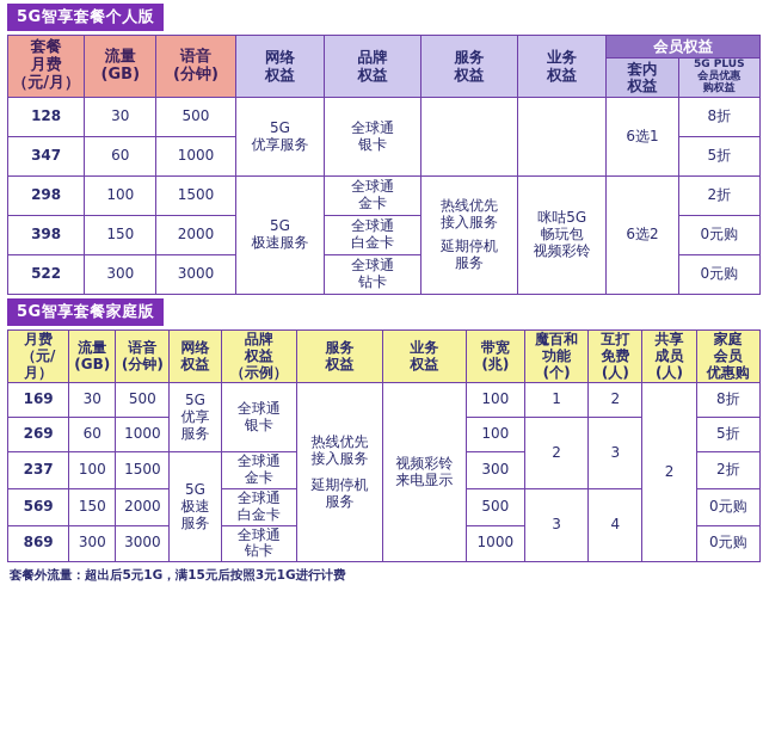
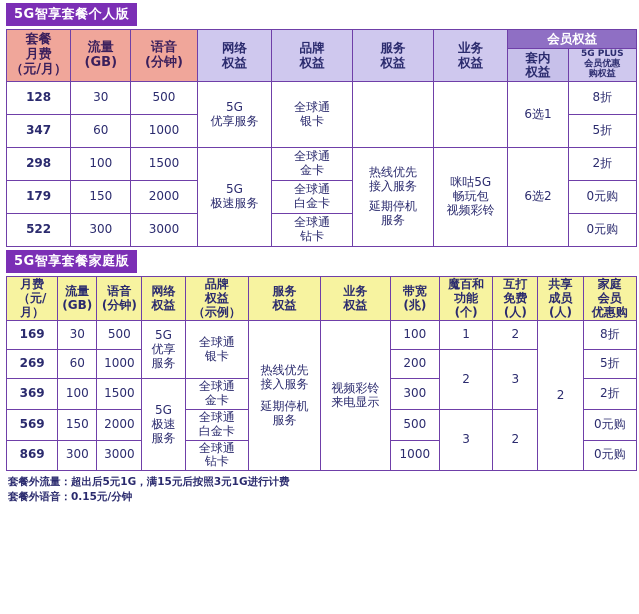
  5G智享套餐个人版
  套餐 月费 （元/月）	流量 (GB)	语音 (分钟)	网络 权益	品牌 权益	服务 权益	业务 权益	会员权益
  套内 权益	5G PLUS 会员优惠 购权益
  128	30	500	5G 优享服务	全球通 银卡			6选1	8折
  347	60	1000	5折
  298	100	1500	5G 极速服务	全球通 金卡	热线优先 接入服务 延期停机 服务	咪咕5G 畅玩包 视频彩铃	6选2	2折
- 398	150	2000	全球通 白金卡	0元购
+ 179	150	2000	全球通 白金卡	0元购
  522	300	3000	全球通 钻卡	0元购
  5G智享套餐家庭版
  月费 （元/月）	流量 (GB)	语音 (分钟)	网络 权益	品牌 权益 （示例）	服务 权益	业务 权益	带宽 (兆)	魔百和 功能 (个)	互打 免费 (人)	共享 成员 (人)	家庭 会员 优惠购
  169	30	500	5G 优享 服务	全球通 银卡	热线优先 接入服务 延期停机 服务	视频彩铃 来电显示	100	1	2	2	8折
- 269	60	1000	100	2	3	5折
+ 269	60	1000	200	2	3	5折
- 237	100	1500	5G 极速 服务	全球通 金卡	300	2折
+ 369	100	1500	5G 极速 服务	全球通 金卡	300	2折
- 569	150	2000	全球通 白金卡	500	3	4	0元购
+ 569	150	2000	全球通 白金卡	500	3	2	0元购
  869	300	3000	全球通 钻卡	1000	0元购
  套餐外流量：超出后5元1G，满15元后按照3元1G进行计费
+ 套餐外语音：0.15元/分钟
